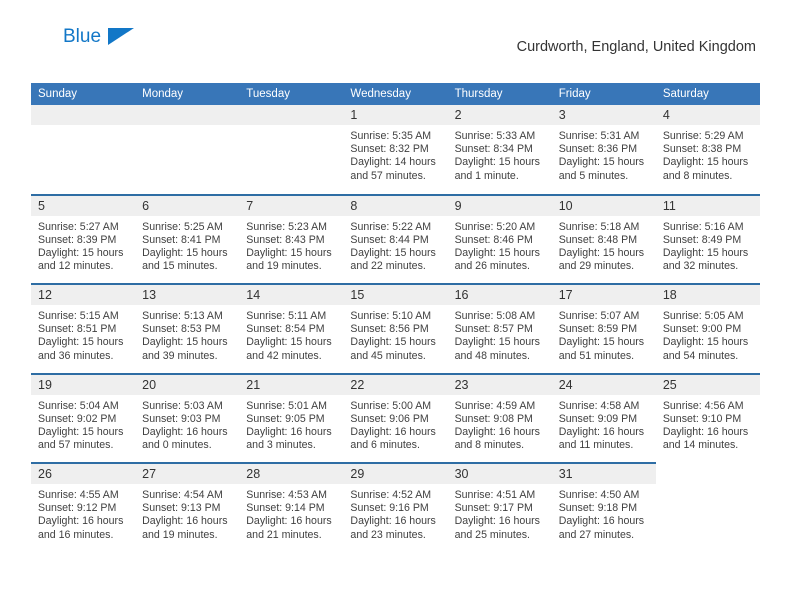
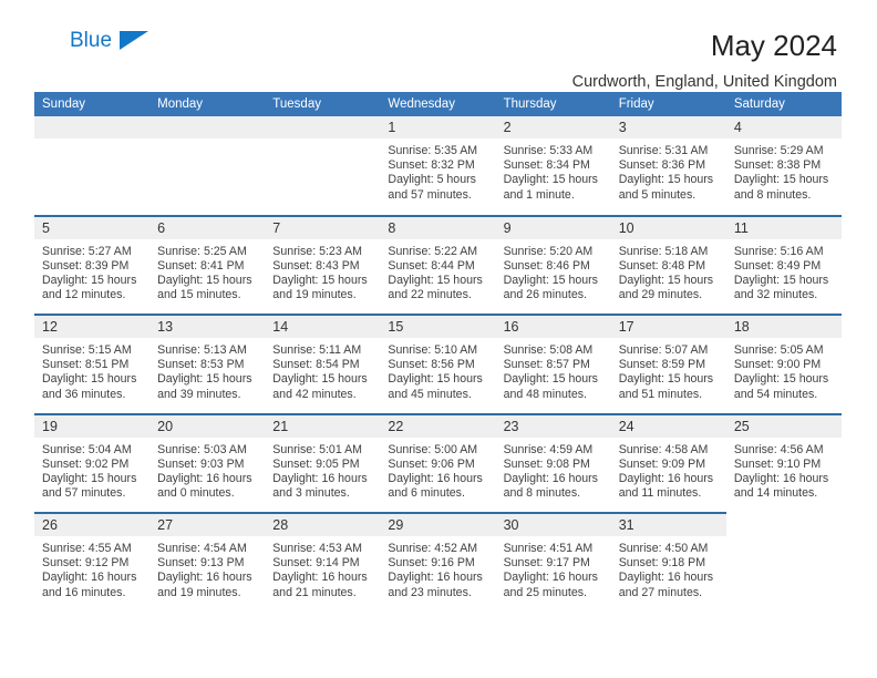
  Blue
+ May 2024
  Curdworth, England, United Kingdom
  Sunday	Monday	Tuesday	Wednesday	Thursday	Friday	Saturday
- 			1Sunrise: 5:35 AMSunset: 8:32 PMDaylight: 14 hours and 57 minutes.	2Sunrise: 5:33 AMSunset: 8:34 PMDaylight: 15 hours and 1 minute.	3Sunrise: 5:31 AMSunset: 8:36 PMDaylight: 15 hours and 5 minutes.	4Sunrise: 5:29 AMSunset: 8:38 PMDaylight: 15 hours and 8 minutes.
+ 			1Sunrise: 5:35 AMSunset: 8:32 PMDaylight: 5 hours and 57 minutes.	2Sunrise: 5:33 AMSunset: 8:34 PMDaylight: 15 hours and 1 minute.	3Sunrise: 5:31 AMSunset: 8:36 PMDaylight: 15 hours and 5 minutes.	4Sunrise: 5:29 AMSunset: 8:38 PMDaylight: 15 hours and 8 minutes.
  5Sunrise: 5:27 AMSunset: 8:39 PMDaylight: 15 hours and 12 minutes.	6Sunrise: 5:25 AMSunset: 8:41 PMDaylight: 15 hours and 15 minutes.	7Sunrise: 5:23 AMSunset: 8:43 PMDaylight: 15 hours and 19 minutes.	8Sunrise: 5:22 AMSunset: 8:44 PMDaylight: 15 hours and 22 minutes.	9Sunrise: 5:20 AMSunset: 8:46 PMDaylight: 15 hours and 26 minutes.	10Sunrise: 5:18 AMSunset: 8:48 PMDaylight: 15 hours and 29 minutes.	11Sunrise: 5:16 AMSunset: 8:49 PMDaylight: 15 hours and 32 minutes.
  12Sunrise: 5:15 AMSunset: 8:51 PMDaylight: 15 hours and 36 minutes.	13Sunrise: 5:13 AMSunset: 8:53 PMDaylight: 15 hours and 39 minutes.	14Sunrise: 5:11 AMSunset: 8:54 PMDaylight: 15 hours and 42 minutes.	15Sunrise: 5:10 AMSunset: 8:56 PMDaylight: 15 hours and 45 minutes.	16Sunrise: 5:08 AMSunset: 8:57 PMDaylight: 15 hours and 48 minutes.	17Sunrise: 5:07 AMSunset: 8:59 PMDaylight: 15 hours and 51 minutes.	18Sunrise: 5:05 AMSunset: 9:00 PMDaylight: 15 hours and 54 minutes.
  19Sunrise: 5:04 AMSunset: 9:02 PMDaylight: 15 hours and 57 minutes.	20Sunrise: 5:03 AMSunset: 9:03 PMDaylight: 16 hours and 0 minutes.	21Sunrise: 5:01 AMSunset: 9:05 PMDaylight: 16 hours and 3 minutes.	22Sunrise: 5:00 AMSunset: 9:06 PMDaylight: 16 hours and 6 minutes.	23Sunrise: 4:59 AMSunset: 9:08 PMDaylight: 16 hours and 8 minutes.	24Sunrise: 4:58 AMSunset: 9:09 PMDaylight: 16 hours and 11 minutes.	25Sunrise: 4:56 AMSunset: 9:10 PMDaylight: 16 hours and 14 minutes.
  26Sunrise: 4:55 AMSunset: 9:12 PMDaylight: 16 hours and 16 minutes.	27Sunrise: 4:54 AMSunset: 9:13 PMDaylight: 16 hours and 19 minutes.	28Sunrise: 4:53 AMSunset: 9:14 PMDaylight: 16 hours and 21 minutes.	29Sunrise: 4:52 AMSunset: 9:16 PMDaylight: 16 hours and 23 minutes.	30Sunrise: 4:51 AMSunset: 9:17 PMDaylight: 16 hours and 25 minutes.	31Sunrise: 4:50 AMSunset: 9:18 PMDaylight: 16 hours and 27 minutes.
